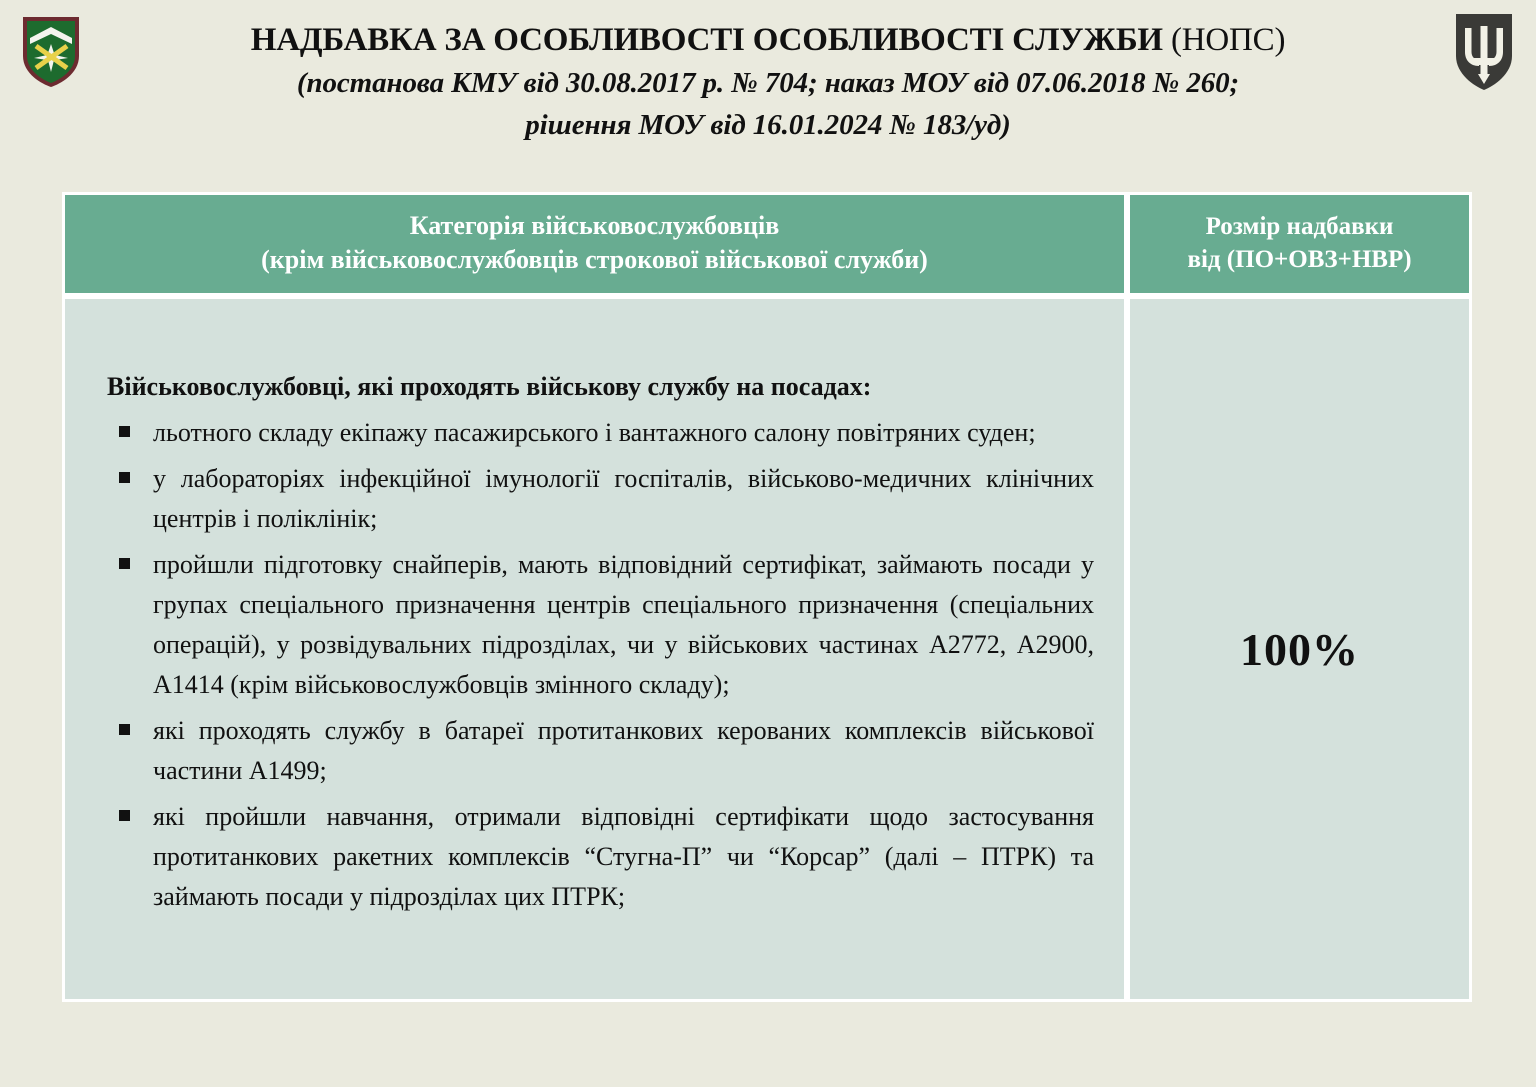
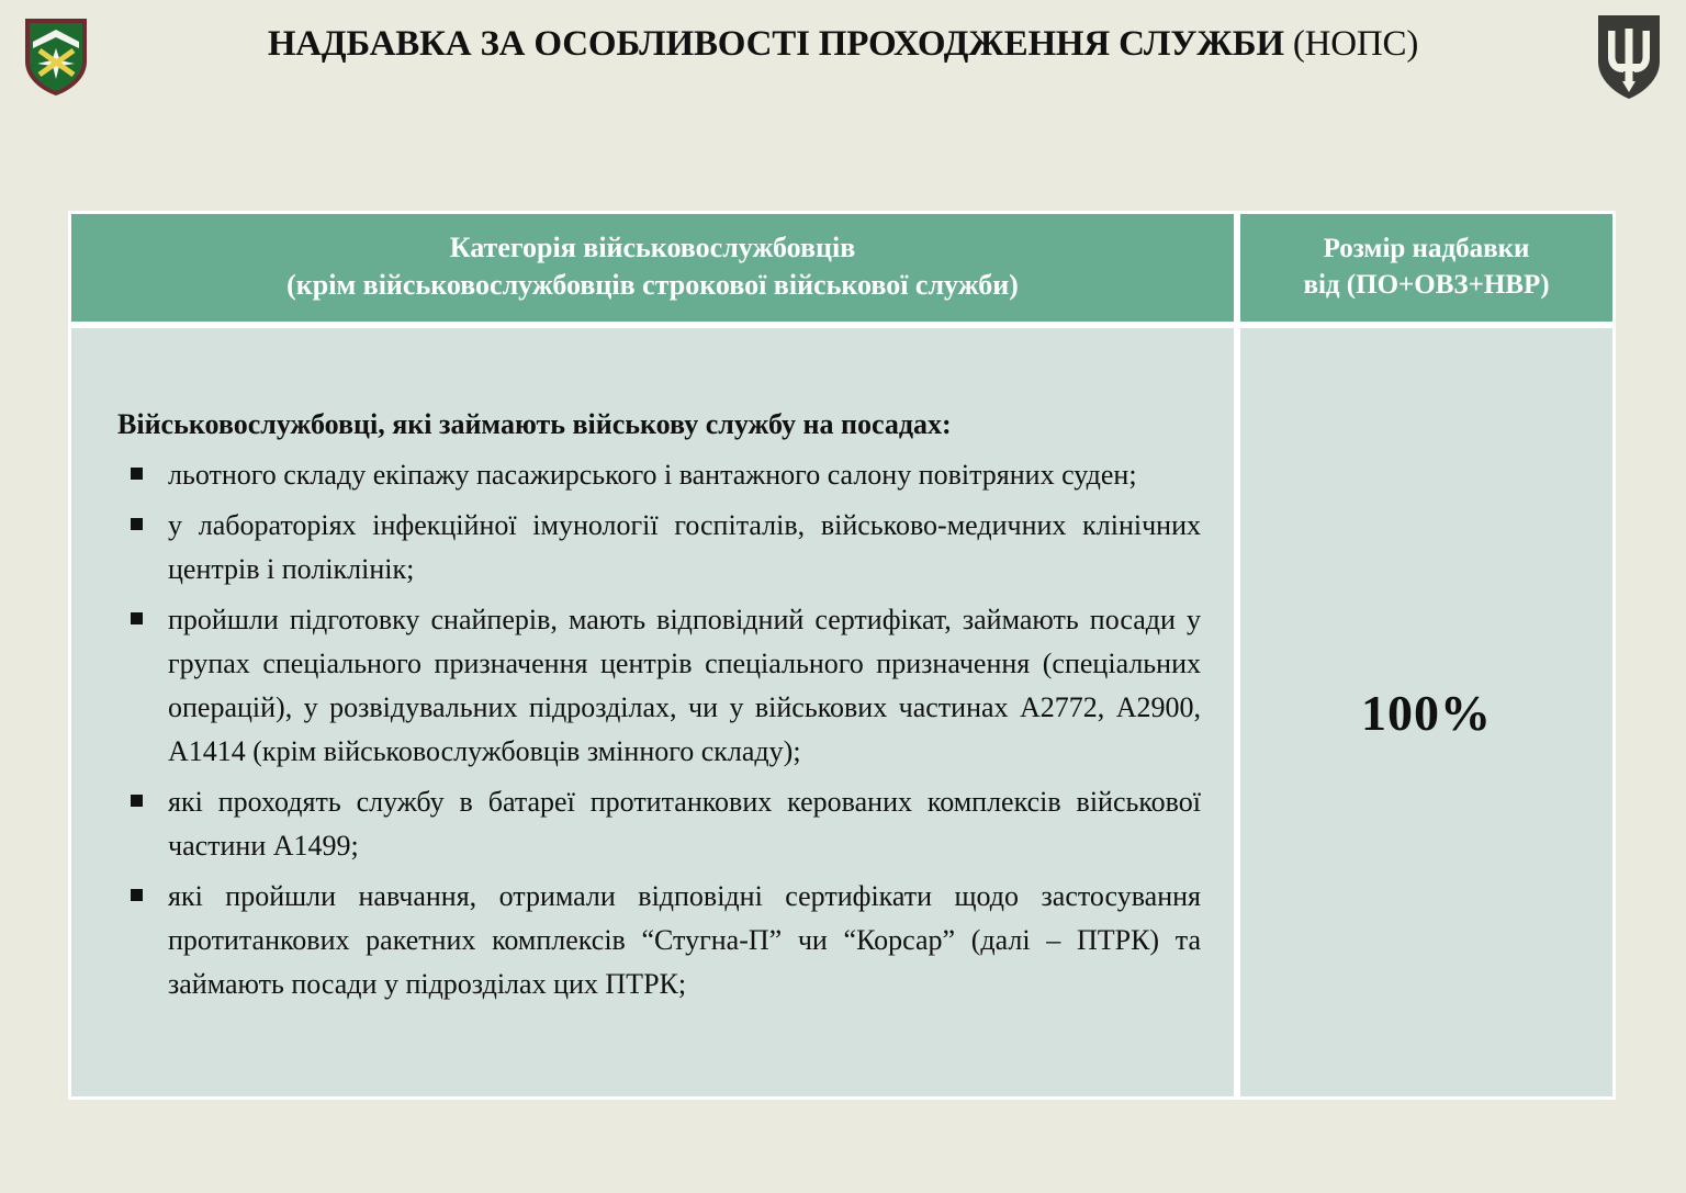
- НАДБАВКА ЗА ОСОБЛИВОСТІ ОСОБЛИВОСТІ СЛУЖБИ (НОПС)
+ НАДБАВКА ЗА ОСОБЛИВОСТІ ПРОХОДЖЕННЯ СЛУЖБИ (НОПС)
- (постанова КМУ від 30.08.2017 р. № 704; наказ МОУ від 07.06.2018 № 260;
- рішення МОУ від 16.01.2024 № 183/уд)
  Категорія військовослужбовців (крім військовослужбовців строкової військової служби)	Розмір надбавки від (ПО+ОВЗ+НВР)
- Військовослужбовці, які проходять військову службу на посадах: льотного складу екіпажу пасажирського і вантажного салону повітряних суден; у лабораторіях інфекційної імунології госпіталів, військово-медичних клінічних центрів і поліклінік; пройшли підготовку снайперів, мають відповідний сертифікат, займають посади у групах спеціального призначення центрів спеціального призначення (спеціальних операцій), у розвідувальних підрозділах, чи у військових частинах А2772, А2900, А1414 (крім військовослужбовців змінного складу); які проходять службу в батареї протитанкових керованих комплексів військової частини А1499; які пройшли навчання, отримали відповідні сертифікати щодо застосування протитанкових ракетних комплексів “Стугна-П” чи “Корсар” (далі – ПТРК) та займають посади у підрозділах цих ПТРК;	100%
+ Військовослужбовці, які займають військову службу на посадах: льотного складу екіпажу пасажирського і вантажного салону повітряних суден; у лабораторіях інфекційної імунології госпіталів, військово-медичних клінічних центрів і поліклінік; пройшли підготовку снайперів, мають відповідний сертифікат, займають посади у групах спеціального призначення центрів спеціального призначення (спеціальних операцій), у розвідувальних підрозділах, чи у військових частинах А2772, А2900, А1414 (крім військовослужбовців змінного складу); які проходять службу в батареї протитанкових керованих комплексів військової частини А1499; які пройшли навчання, отримали відповідні сертифікати щодо застосування протитанкових ракетних комплексів “Стугна-П” чи “Корсар” (далі – ПТРК) та займають посади у підрозділах цих ПТРК;	100%
